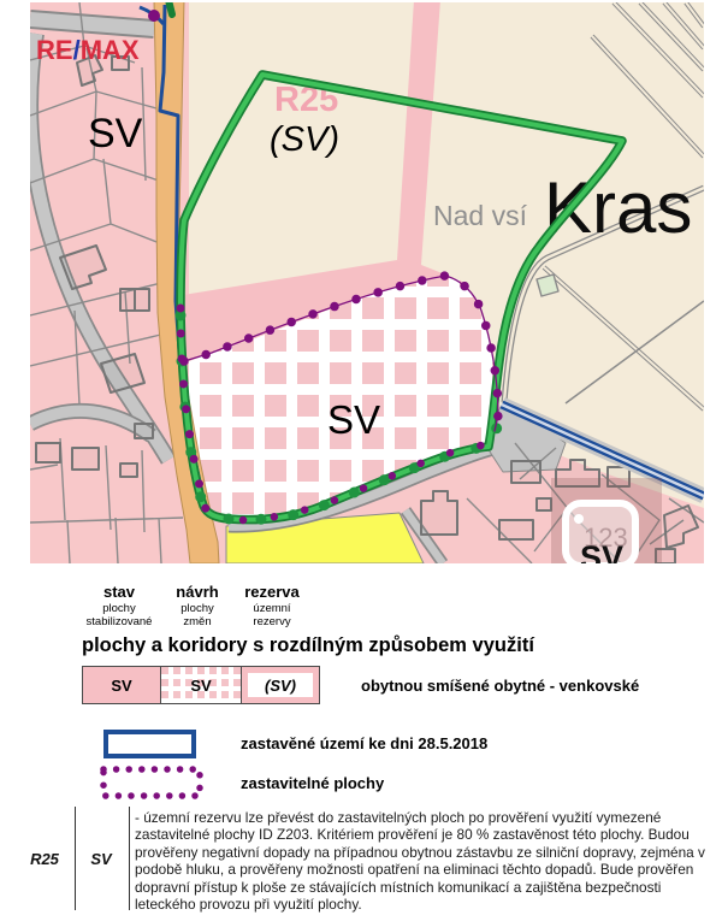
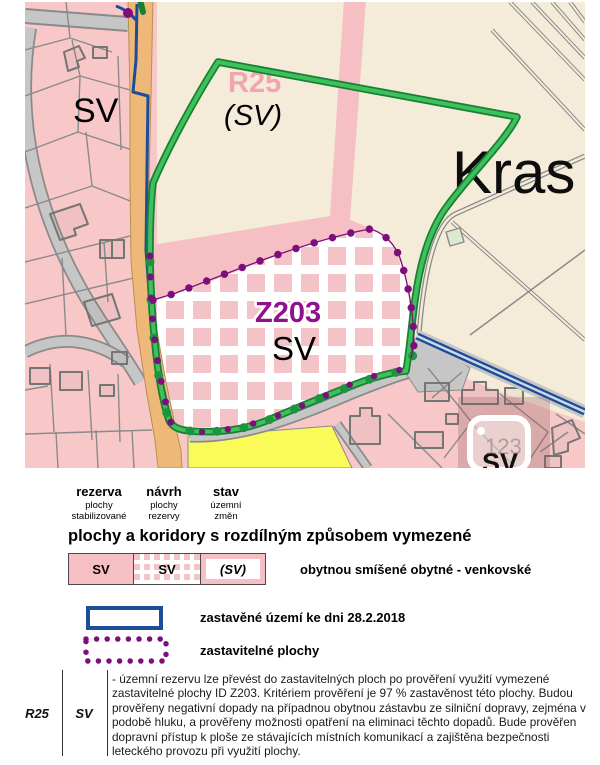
  SV
  R25
  (SV)
- Nad vsí
  ras
+ Z203
  SV
- RE/MAX
  123
  SV
- stav
+ rezerva
  návrh
- rezerva
+ stav
  plochy
  stabilizované
  plochy
- změn
+ rezervy
  územní
- rezervy
+ změn
- plochy a koridory s rozdílným způsobem využití
+ plochy a koridory s rozdílným způsobem vymezené
  SV
  SV
  (SV)
  obytnou smíšené obytné - venkovské
- zastavěné území ke dni 28.5.2018
+ zastavěné území ke dni 28.2.2018
  zastavitelné plochy
  R25
  SV
- - územní rezervu lze převést do zastavitelných ploch po prověření využití vymezené zastavitelné plochy ID Z203. Kritériem prověření je 80 % zastavěnost této plochy. Budou prověřeny negativní dopady na případnou obytnou zástavbu ze silniční dopravy, zejména v podobě hluku, a prověřeny možnosti opatření na eliminaci těchto dopadů. Bude prověřen dopravní přístup k ploše ze stávajících místních komunikací a zajištěna bezpečnosti leteckého provozu při využití plochy.
+ - územní rezervu lze převést do zastavitelných ploch po prověření využití vymezené zastavitelné plochy ID Z203. Kritériem prověření je 97 % zastavěnost této plochy. Budou prověřeny negativní dopady na případnou obytnou zástavbu ze silniční dopravy, zejména v podobě hluku, a prověřeny možnosti opatření na eliminaci těchto dopadů. Bude prověřen dopravní přístup k ploše ze stávajících místních komunikací a zajištěna bezpečnosti leteckého provozu při využití plochy.
